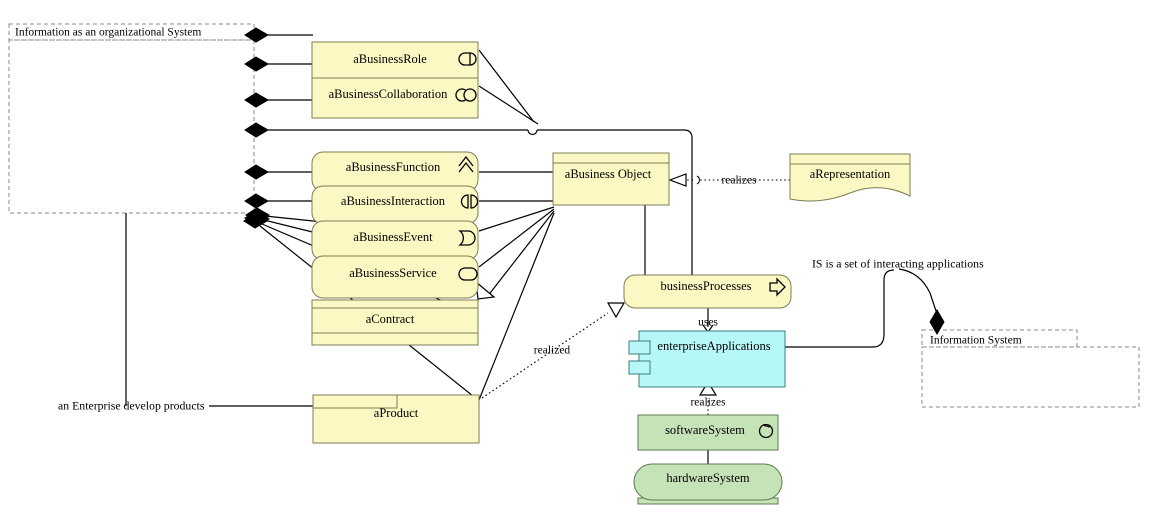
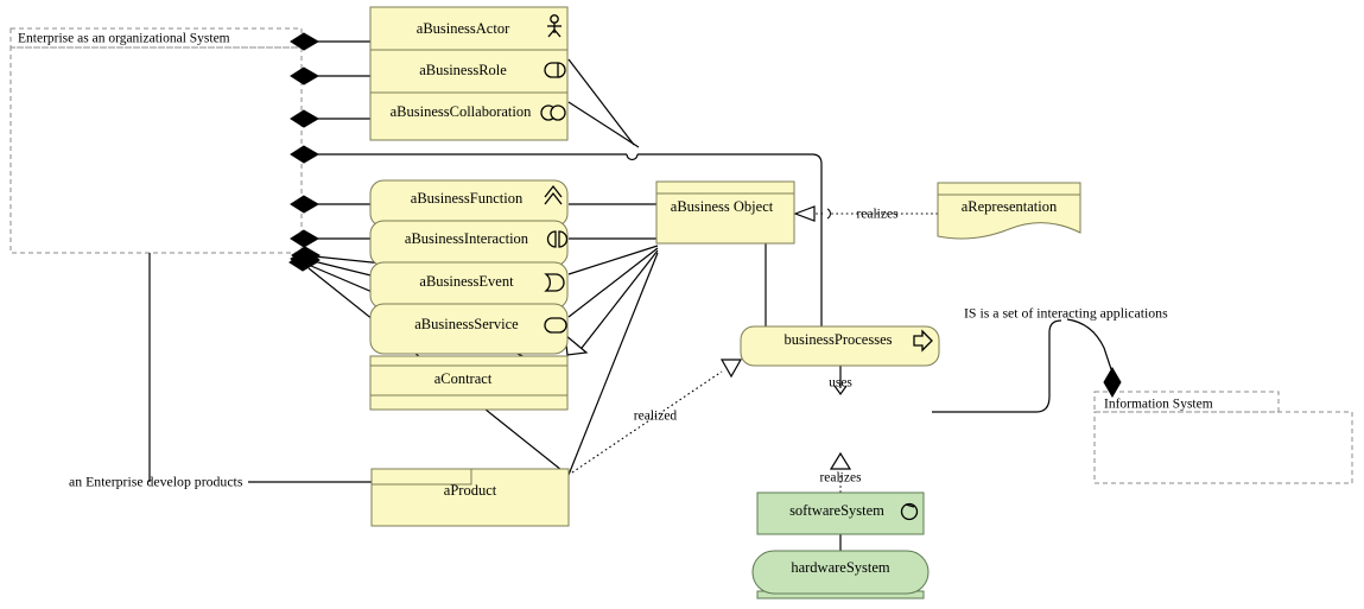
- Information as an organizational System
+ Enterprise as an organizational System
  Information System
  realizes
  realized
  uses
  realizes
  IS is a set of interacting applications
  an Enterprise develop products
+ aBusinessActor
  aBusinessRole
  aBusinessCollaboration
  aBusinessFunction
  aBusinessInteraction
  aBusinessEvent
  aBusinessService
  aContract
  aBusiness Object
  aRepresentation
  aProduct
  businessProcesses
- enterpriseApplications
  softwareSystem
  hardwareSystem
